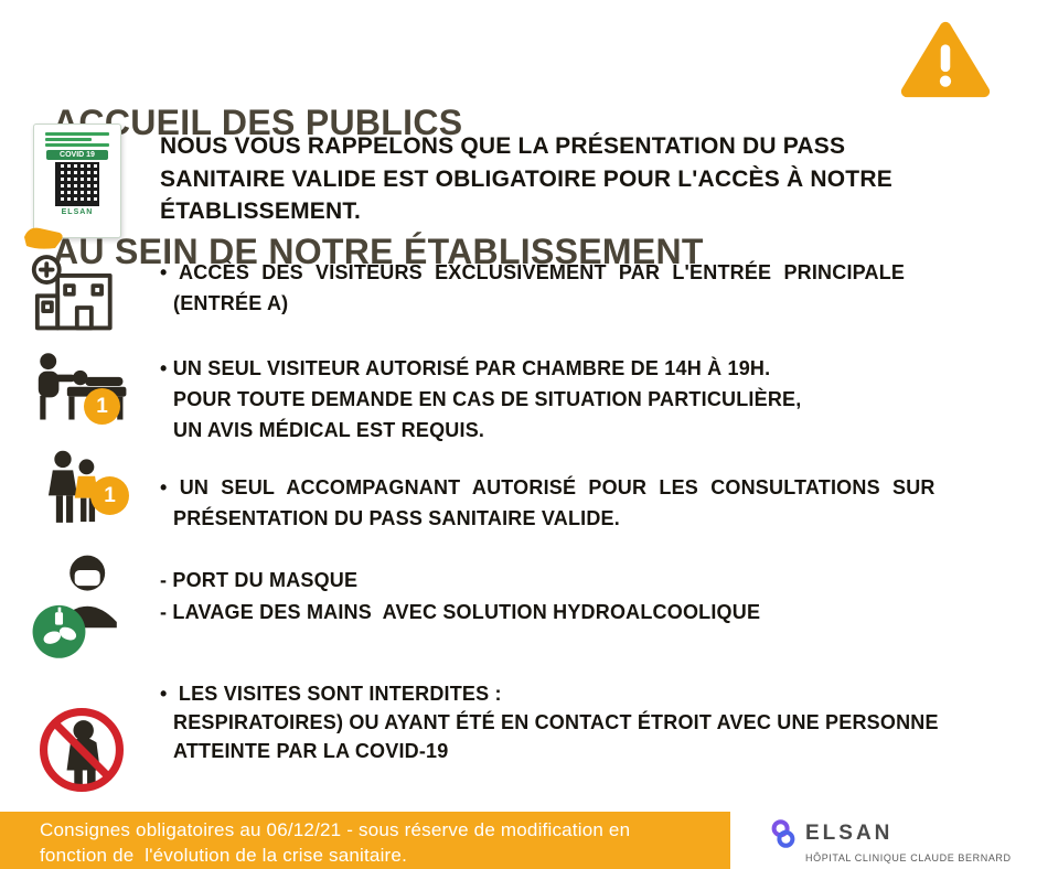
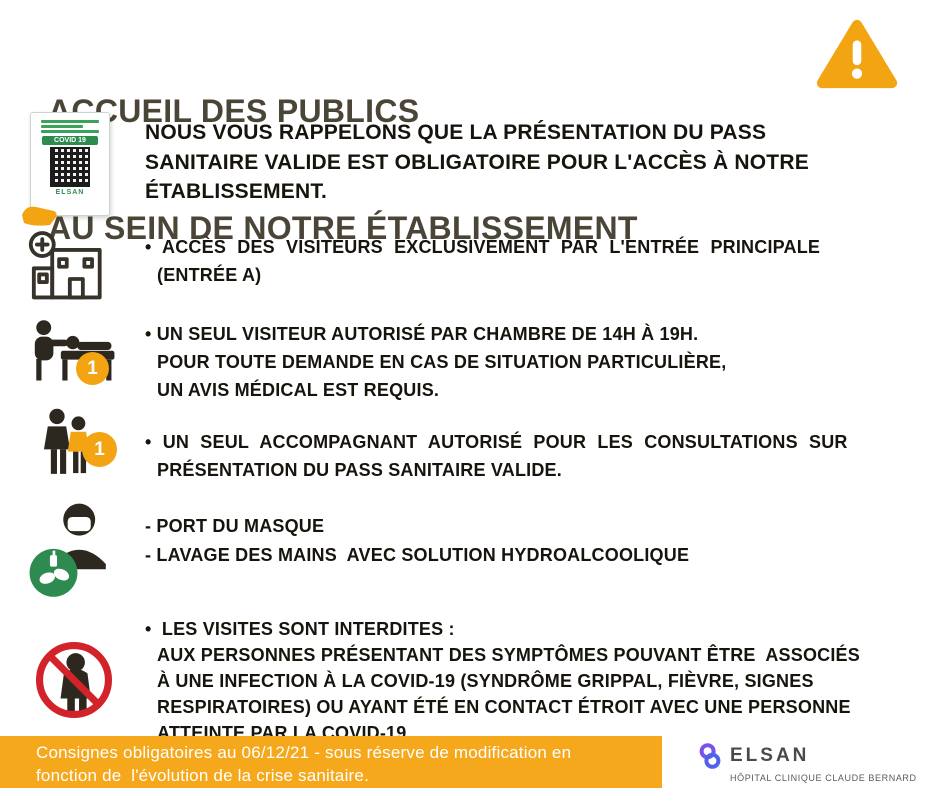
  ACCUEIL DES PUBLICS
  AU SEIN DE NOTRE ÉTABLISSEMENT
  NOUS VOUS RAPPELONS QUE LA PRÉSENTATION DU PASS
  SANITAIRE VALIDE EST OBLIGATOIRE POUR L'ACCÈS À NOTRE
  ÉTABLISSEMENT.
  • ACCÈS DES VISITEURS EXCLUSIVEMENT PAR L'ENTRÉE PRINCIPALE
  (ENTRÉE A)
  1
  • UN SEUL VISITEUR AUTORISÉ PAR CHAMBRE DE 14H À 19H.
  POUR TOUTE DEMANDE EN CAS DE SITUATION PARTICULIÈRE,
  UN AVIS MÉDICAL EST REQUIS.
  1
  • UN SEUL ACCOMPAGNANT AUTORISÉ POUR LES CONSULTATIONS SUR
  PRÉSENTATION DU PASS SANITAIRE VALIDE.
  - PORT DU MASQUE
  - LAVAGE DES MAINS AVEC SOLUTION HYDROALCOOLIQUE
  • LES VISITES SONT INTERDITES :
+ AUX PERSONNES PRÉSENTANT DES SYMPTÔMES POUVANT ÊTRE ASSOCIÉS
+ À UNE INFECTION À LA COVID-19 (SYNDRÔME GRIPPAL, FIÈVRE, SIGNES
  RESPIRATOIRES) OU AYANT ÉTÉ EN CONTACT ÉTROIT AVEC UNE PERSONNE
  ATTEINTE PAR LA COVID-19
  Consignes obligatoires au 06/12/21 - sous réserve de modification en
  fonction de l'évolution de la crise sanitaire.
  ELSAN
  HÔPITAL CLINIQUE CLAUDE BERNARD
